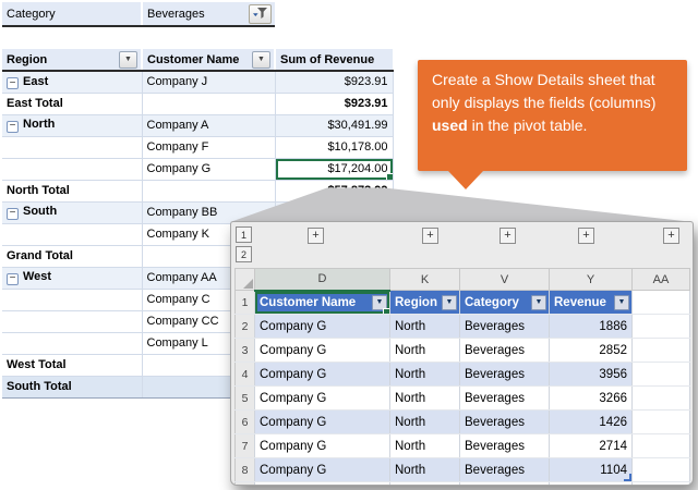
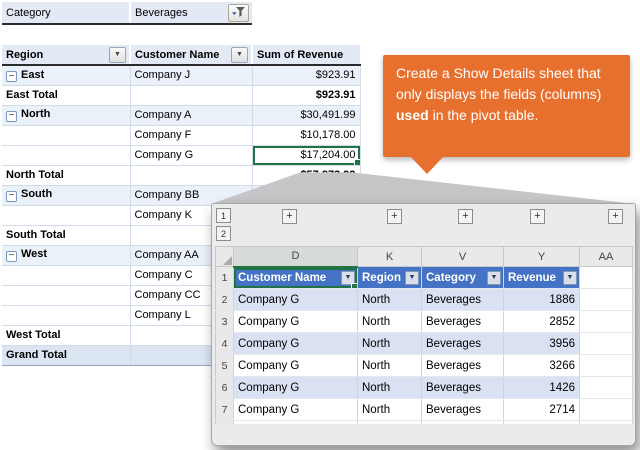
  Category	Beverages
  Region	Customer Name	Sum of Revenue
  − East	Company J	$923.91
  East Total		$923.91
  − North	Company A	$30,491.99
  	Company F	$10,178.00
  	Company G	$17,204.00
  − South	Company BB
  	Company K
- Grand Total
+ South Total
  − West	Company AA
  	Company C
  	Company CC
  	Company L
  West Total
- South Total
+ Grand Total
  Create a Show Details sheet that only displays the fields (columns) used in the pivot table.
  1
  2
  +
  +
  +
  +
  +
  	D	K	V	Y	AA
  2	Company G	North	Beverages	1886
  3	Company G	North	Beverages	2852
  4	Company G	North	Beverages	3956
  5	Company G	North	Beverages	3266
  6	Company G	North	Beverages	1426
  7	Company G	North	Beverages	2714
- 8	Company G	North	Beverages	1104
